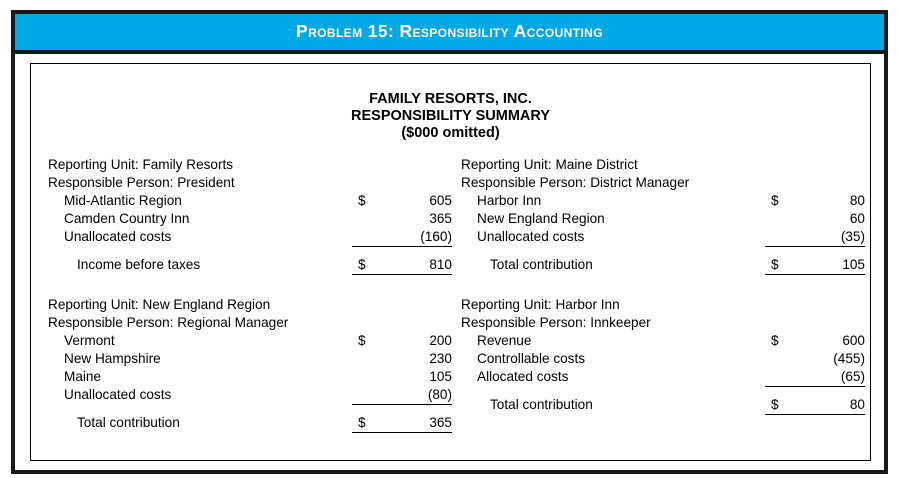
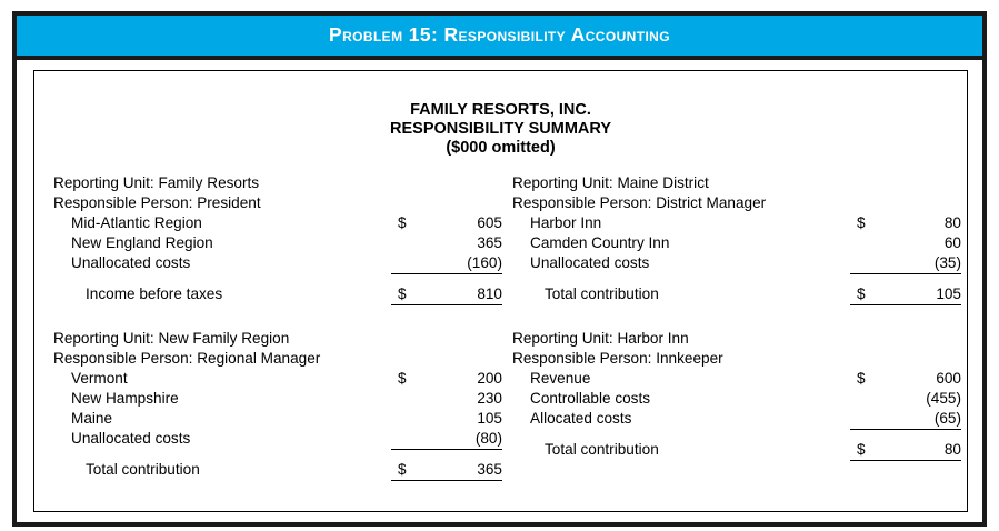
  Problem 15: Responsibility Accounting
  FAMILY RESORTS, INC.
  RESPONSIBILITY SUMMARY
  ($000 omitted)
  Reporting Unit: Family Resorts
  Responsible Person: President
  Mid-Atlantic Region
  $
  605
- Camden Country Inn
+ New England Region
  365
  Unallocated costs
  (160)
  Income before taxes
  $
  810
- Reporting Unit: New England Region
+ Reporting Unit: New Family Region
  Responsible Person: Regional Manager
  Vermont
  $
  200
  New Hampshire
  230
  Maine
  105
  Unallocated costs
  (80)
  Total contribution
  $
  365
  Reporting Unit: Maine District
  Responsible Person: District Manager
  Harbor Inn
  $
  80
- New England Region
+ Camden Country Inn
  60
  Unallocated costs
  (35)
  Total contribution
  $
  105
  Reporting Unit: Harbor Inn
  Responsible Person: Innkeeper
  Revenue
  $
  600
  Controllable costs
  (455)
  Allocated costs
  (65)
  Total contribution
  $
  80
